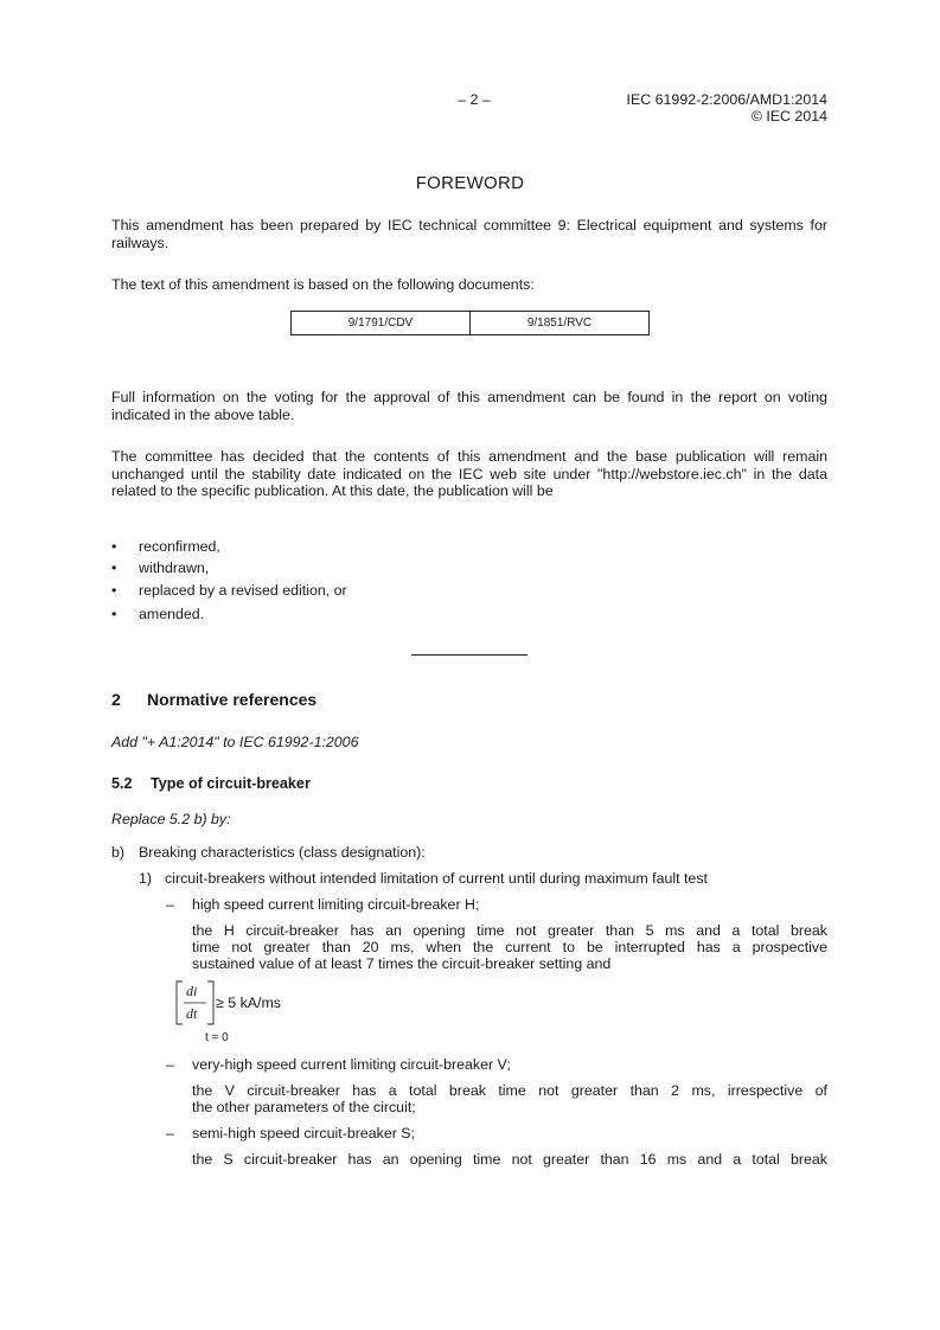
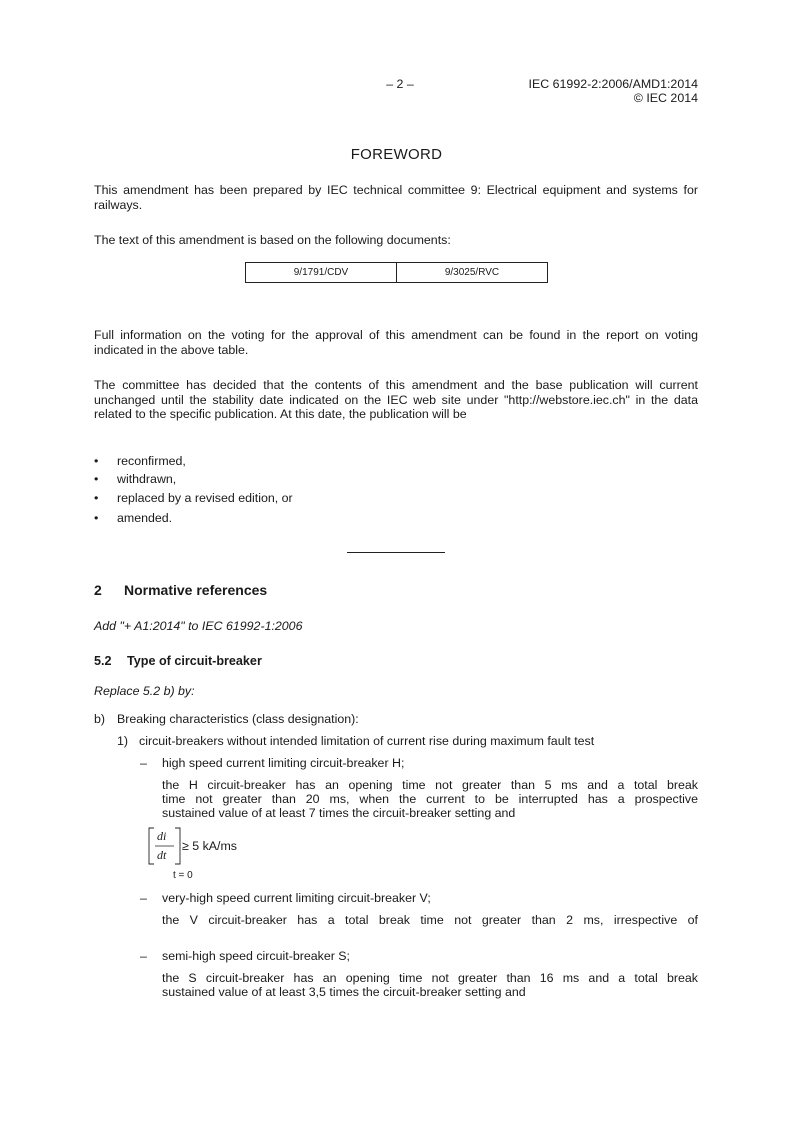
  – 2 –
  IEC 61992-2:2006/AMD1:2014
  © IEC 2014
  FOREWORD
  This amendment has been prepared by IEC technical committee 9: Electrical equipment and systems for railways.
  The text of this amendment is based on the following documents:
- 9/1791/CDV	9/1851/RVC
+ 9/1791/CDV	9/3025/RVC
  Full information on the voting for the approval of this amendment can be found in the report on voting indicated in the above table.
- The committee has decided that the contents of this amendment and the base publication will remain unchanged until the stability date indicated on the IEC web site under "http://webstore.iec.ch" in the data related to the specific publication. At this date, the publication will be
+ The committee has decided that the contents of this amendment and the base publication will current unchanged until the stability date indicated on the IEC web site under "http://webstore.iec.ch" in the data related to the specific publication. At this date, the publication will be
  •
  reconfirmed,
  •
  withdrawn,
  •
  replaced by a revised edition, or
  •
  amended.
  2 Normative references
  Add "+ A1:2014" to IEC 61992-1:2006
  5.2 Type of circuit-breaker
  Replace 5.2 b) by:
  b) Breaking characteristics (class designation):
- 1) circuit-breakers without intended limitation of current until during maximum fault test
+ 1) circuit-breakers without intended limitation of current rise during maximum fault test
  – high speed current limiting circuit-breaker H;
  the H circuit-breaker has an opening time not greater than 5 ms and a total break
  time not greater than 20 ms, when the current to be interrupted has a prospective
  sustained value of at least 7 times the circuit-breaker setting and
  di
  dt
  ≥ 5 kA/ms
  t = 0
  – very-high speed current limiting circuit-breaker V;
  the V circuit-breaker has a total break time not greater than 2 ms, irrespective of
- the other parameters of the circuit;
  – semi-high speed circuit-breaker S;
  the S circuit-breaker has an opening time not greater than 16 ms and a total break
+ sustained value of at least 3,5 times the circuit-breaker setting and
